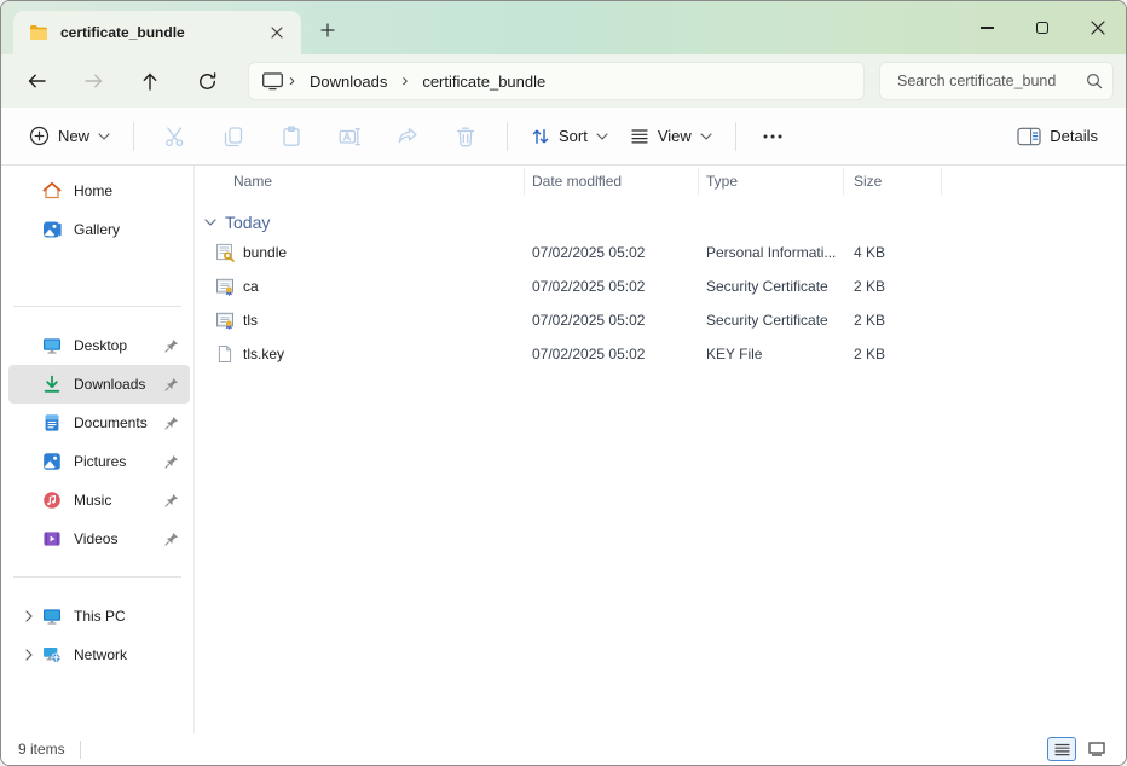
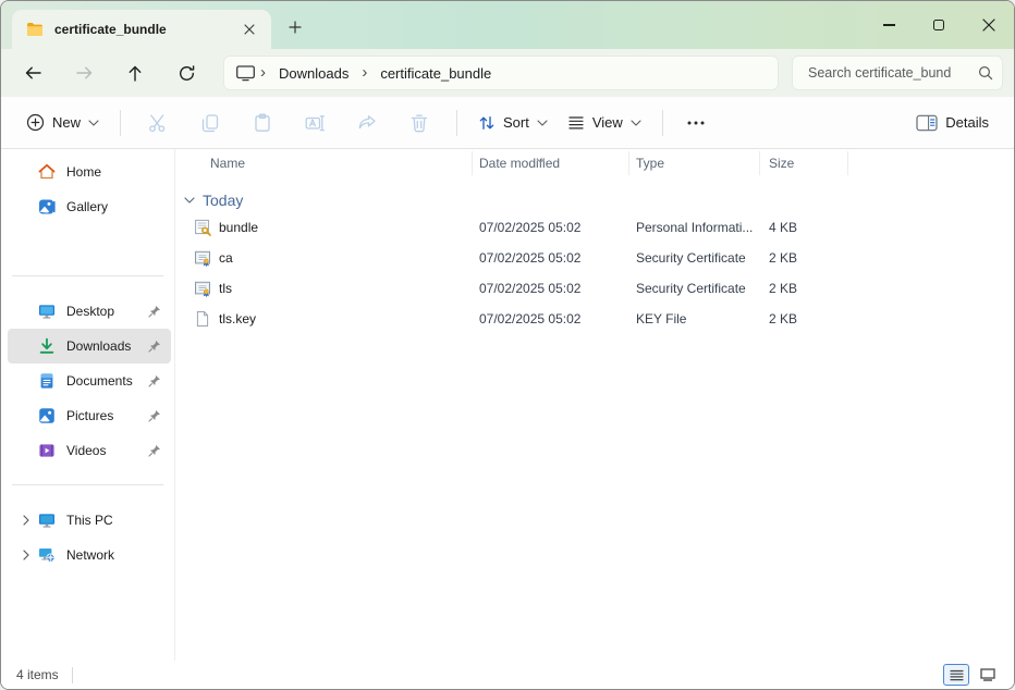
  certificate_bundle
  ›
  Downloads
  ›
  certificate_bundle
  Search certificate_bund
  New
  Sort
  View
  Details
  Home
  Gallery
  Desktop
  Downloads
  Documents
  Pictures
- Music
  Videos
  This PC
  Network
  Name
  Date modified
  Type
  Size
  Today
  bundle
  07/02/2025 05:02
  Personal Informati...
  4 KB
  ca
  07/02/2025 05:02
  Security Certificate
  2 KB
  tls
  07/02/2025 05:02
  Security Certificate
  2 KB
  tls.key
  07/02/2025 05:02
  KEY File
  2 KB
- 9 items
+ 4 items
